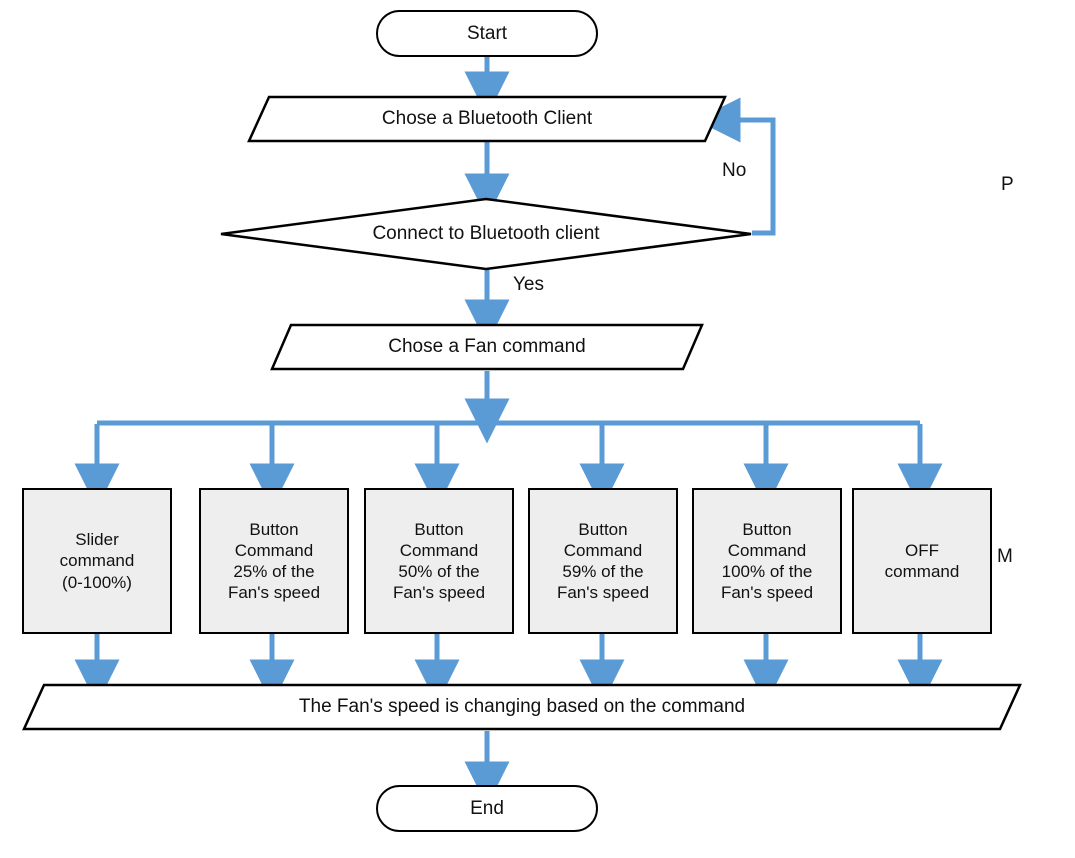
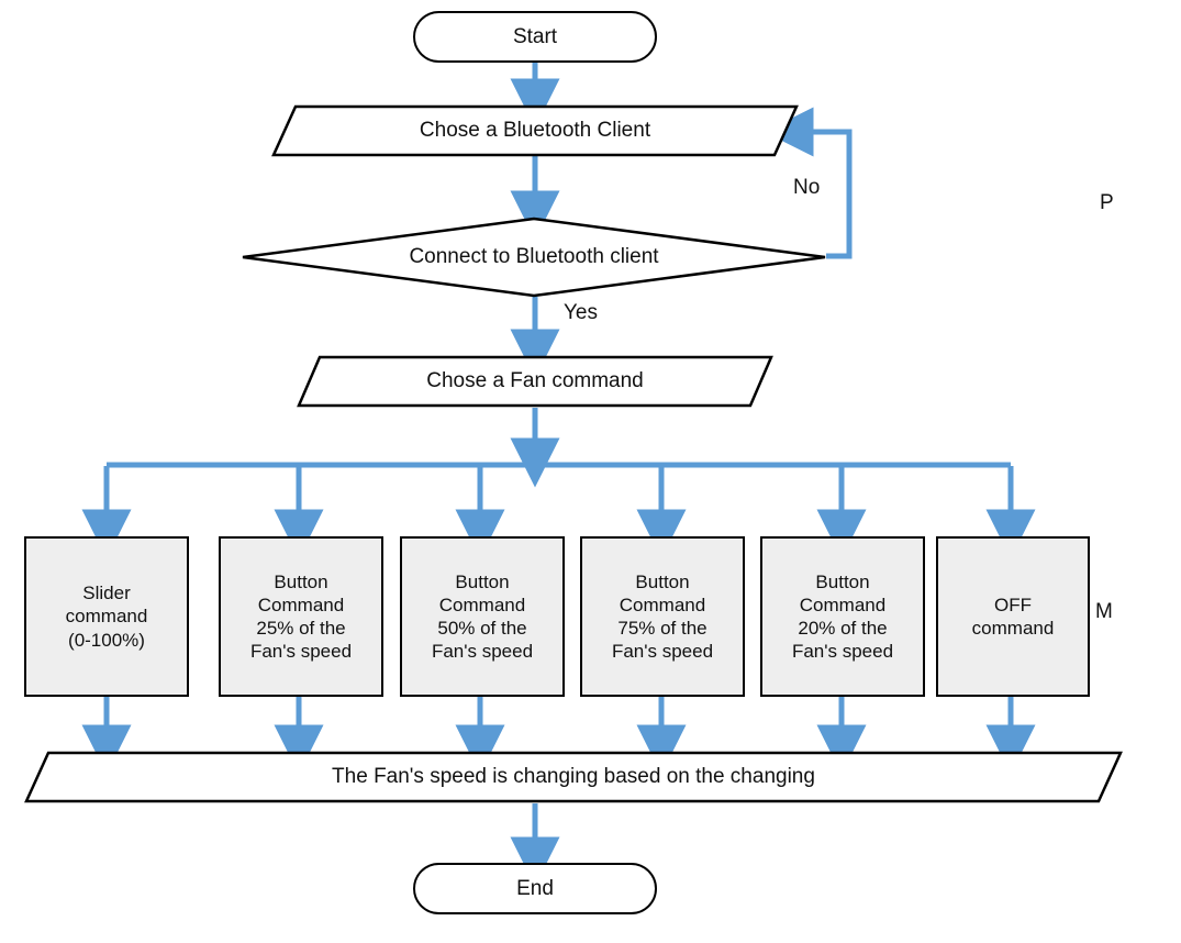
  Start
  Chose a Bluetooth Client
  Connect to Bluetooth client
  No
  Yes
  Chose a Fan command
  Slider
  command
  (0-100%)
  Button
  Command
  25% of the
  Fan's speed
  Button
  Command
  50% of the
  Fan's speed
  Button
  Command
- 59% of the
+ 75% of the
  Fan's speed
  Button
  Command
- 100% of the
+ 20% of the
  Fan's speed
  OFF
  command
- The Fan's speed is changing based on the command
+ The Fan's speed is changing based on the changing
  End
  P
  M
